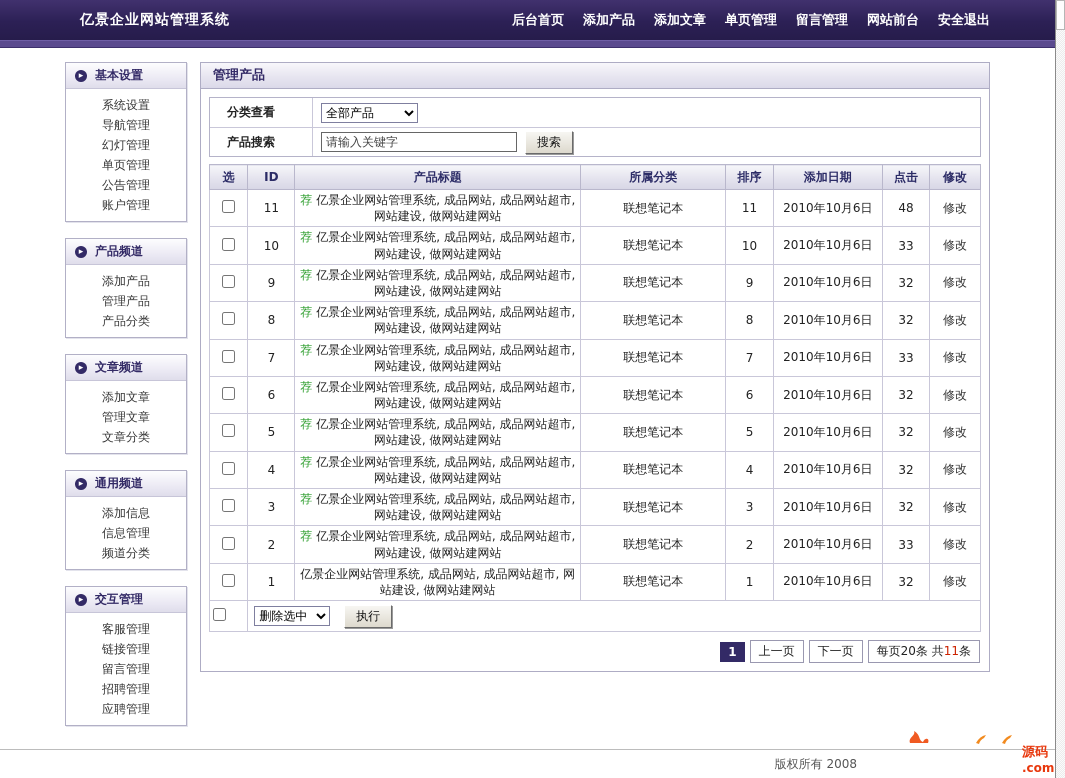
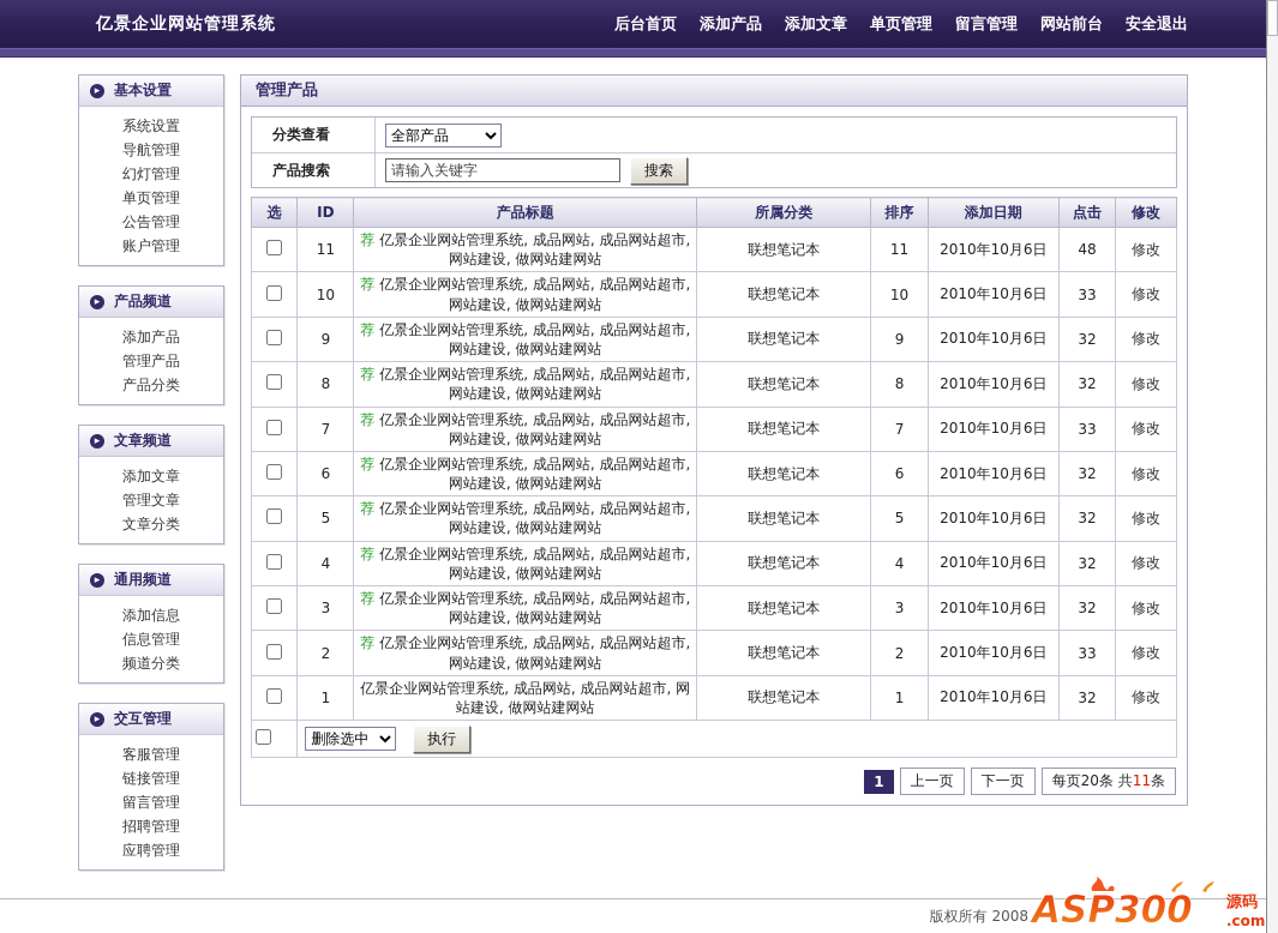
  亿景企业网站管理系统
  后台首页
  添加产品
  添加文章
  单页管理
  留言管理
  网站前台
  安全退出
  ▸
  基本设置
  系统设置
  导航管理
  幻灯管理
  单页管理
  公告管理
  账户管理
  ▸
  产品频道
  添加产品
  管理产品
  产品分类
  ▸
  文章频道
  添加文章
  管理文章
  文章分类
  ▸
  通用频道
  添加信息
  信息管理
  频道分类
  ▸
  交互管理
  客服管理
  链接管理
  留言管理
  招聘管理
  应聘管理
  管理产品
  分类查看
  全部产品
  产品搜索
  请输入关键字
  搜索
  选	ID	产品标题	所属分类	排序	添加日期	点击	修改
  	11	荐 亿景企业网站管理系统, 成品网站, 成品网站超市, 网站建设, 做网站建网站	联想笔记本	11	2010年10月6日	48	修改
  	10	荐 亿景企业网站管理系统, 成品网站, 成品网站超市, 网站建设, 做网站建网站	联想笔记本	10	2010年10月6日	33	修改
  	9	荐 亿景企业网站管理系统, 成品网站, 成品网站超市, 网站建设, 做网站建网站	联想笔记本	9	2010年10月6日	32	修改
  	8	荐 亿景企业网站管理系统, 成品网站, 成品网站超市, 网站建设, 做网站建网站	联想笔记本	8	2010年10月6日	32	修改
  	7	荐 亿景企业网站管理系统, 成品网站, 成品网站超市, 网站建设, 做网站建网站	联想笔记本	7	2010年10月6日	33	修改
  	6	荐 亿景企业网站管理系统, 成品网站, 成品网站超市, 网站建设, 做网站建网站	联想笔记本	6	2010年10月6日	32	修改
  	5	荐 亿景企业网站管理系统, 成品网站, 成品网站超市, 网站建设, 做网站建网站	联想笔记本	5	2010年10月6日	32	修改
  	4	荐 亿景企业网站管理系统, 成品网站, 成品网站超市, 网站建设, 做网站建网站	联想笔记本	4	2010年10月6日	32	修改
  	3	荐 亿景企业网站管理系统, 成品网站, 成品网站超市, 网站建设, 做网站建网站	联想笔记本	3	2010年10月6日	32	修改
  	2	荐 亿景企业网站管理系统, 成品网站, 成品网站超市, 网站建设, 做网站建网站	联想笔记本	2	2010年10月6日	33	修改
  	1	亿景企业网站管理系统, 成品网站, 成品网站超市, 网站建设, 做网站建网站	联想笔记本	1	2010年10月6日	32	修改
  	删除选中 执行
  1
  上一页
  下一页
  每页20条 共11条
  版权所有 2008
+ ASP300
  源码
  .com
